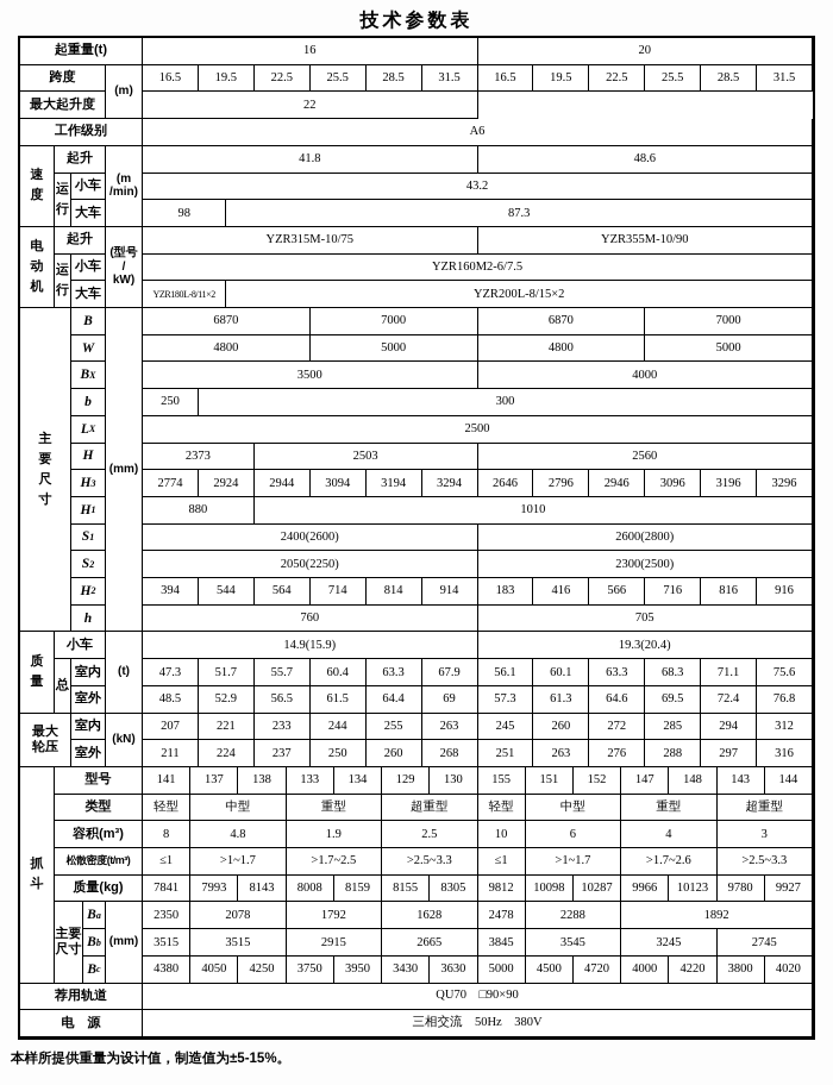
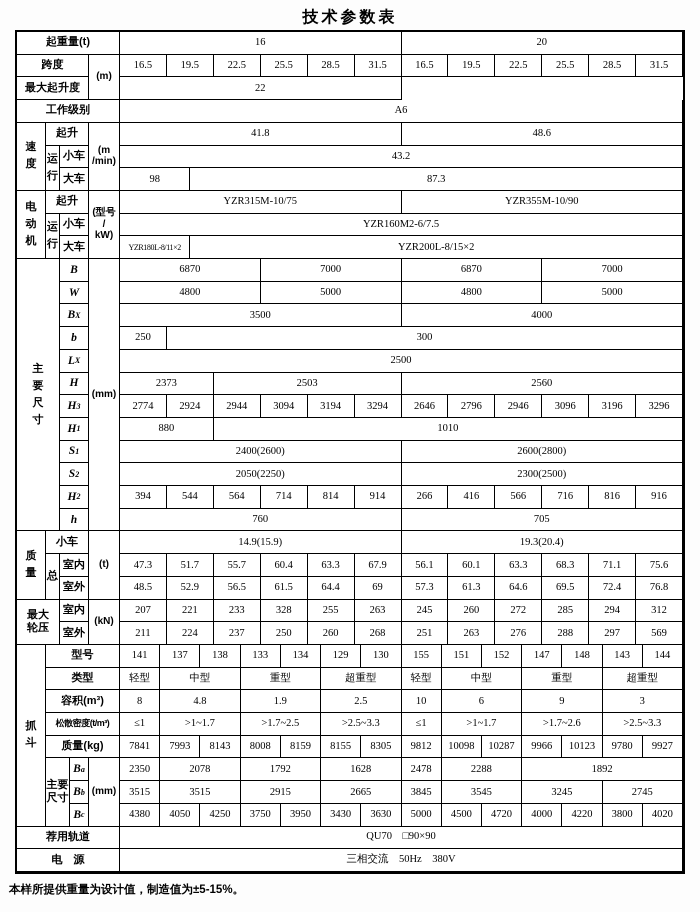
  技术参数表
  起重量(t)
  跨度
  (m)
  最大起升度
  工作级别
  速度
  起升
  (m
  /min)
  运行
  小车
  大车
  电动机
  起升
  (型号
  /
  kW)
  运行
  小车
  大车
  主要尺寸
  (mm)
  B
  W
  B
  X
  b
  L
  X
  H
  H
  3
  H
  1
  S
  1
  S
  2
  H
  2
  h
  质量
  小车
  (t)
  总
  室内
  室外
  最大轮压
  室内
  室外
  (kN)
  抓斗
  型号
  类型
  容积(m³)
  松散密度(t/m³)
  质量(kg)
  主要尺寸
  B
  a
  B
  b
  B
  c
  (mm)
  荐用轨道
  电 源
  16
  20
  16.5
  19.5
  22.5
  25.5
  28.5
  31.5
  16.5
  19.5
  22.5
  25.5
  28.5
  31.5
  22
  A6
  41.8
  48.6
  43.2
  98
  87.3
  YZR315M-10/75
  YZR355M-10/90
  YZR160M2-6/7.5
  YZR180L-8/11×2
  YZR200L-8/15×2
  6870
  7000
  6870
  7000
  4800
  5000
  4800
  5000
  3500
  4000
  250
  300
  2500
  2373
  2503
  2560
  2774
  2924
  2944
  3094
  3194
  3294
  2646
  2796
  2946
  3096
  3196
  3296
  880
  1010
  2400(2600)
  2600(2800)
  2050(2250)
  2300(2500)
  394
  544
  564
  714
  814
  914
- 183
+ 266
  416
  566
  716
  816
  916
  760
  705
  14.9(15.9)
  19.3(20.4)
  47.3
  51.7
  55.7
  60.4
  63.3
  67.9
  56.1
  60.1
  63.3
  68.3
  71.1
  75.6
  48.5
  52.9
  56.5
  61.5
  64.4
  69
  57.3
  61.3
  64.6
  69.5
  72.4
  76.8
  207
  221
  233
- 244
+ 328
  255
  263
  245
  260
  272
  285
  294
  312
  211
  224
  237
  250
  260
  268
  251
  263
  276
  288
  297
- 316
+ 569
  141
  137
  138
  133
  134
  129
  130
  155
  151
  152
  147
  148
  143
  144
  轻型
  中型
  重型
  超重型
  轻型
  中型
  重型
  超重型
  8
  4.8
  1.9
  2.5
  10
  6
- 4
+ 9
  3
  ≤1
  >1~1.7
  >1.7~2.5
  >2.5~3.3
  ≤1
  >1~1.7
  >1.7~2.6
  >2.5~3.3
  7841
  7993
  8143
  8008
  8159
  8155
  8305
  9812
  10098
  10287
  9966
  10123
  9780
  9927
  2350
  2078
  1792
  1628
  2478
  2288
  1892
  3515
  3515
  2915
  2665
  3845
  3545
  3245
  2745
  4380
  4050
  4250
  3750
  3950
  3430
  3630
  5000
  4500
  4720
  4000
  4220
  3800
  4020
  QU70 □90×90
  三相交流 50Hz 380V
  本样所提供重量为设计值，制造值为±5-15%。
